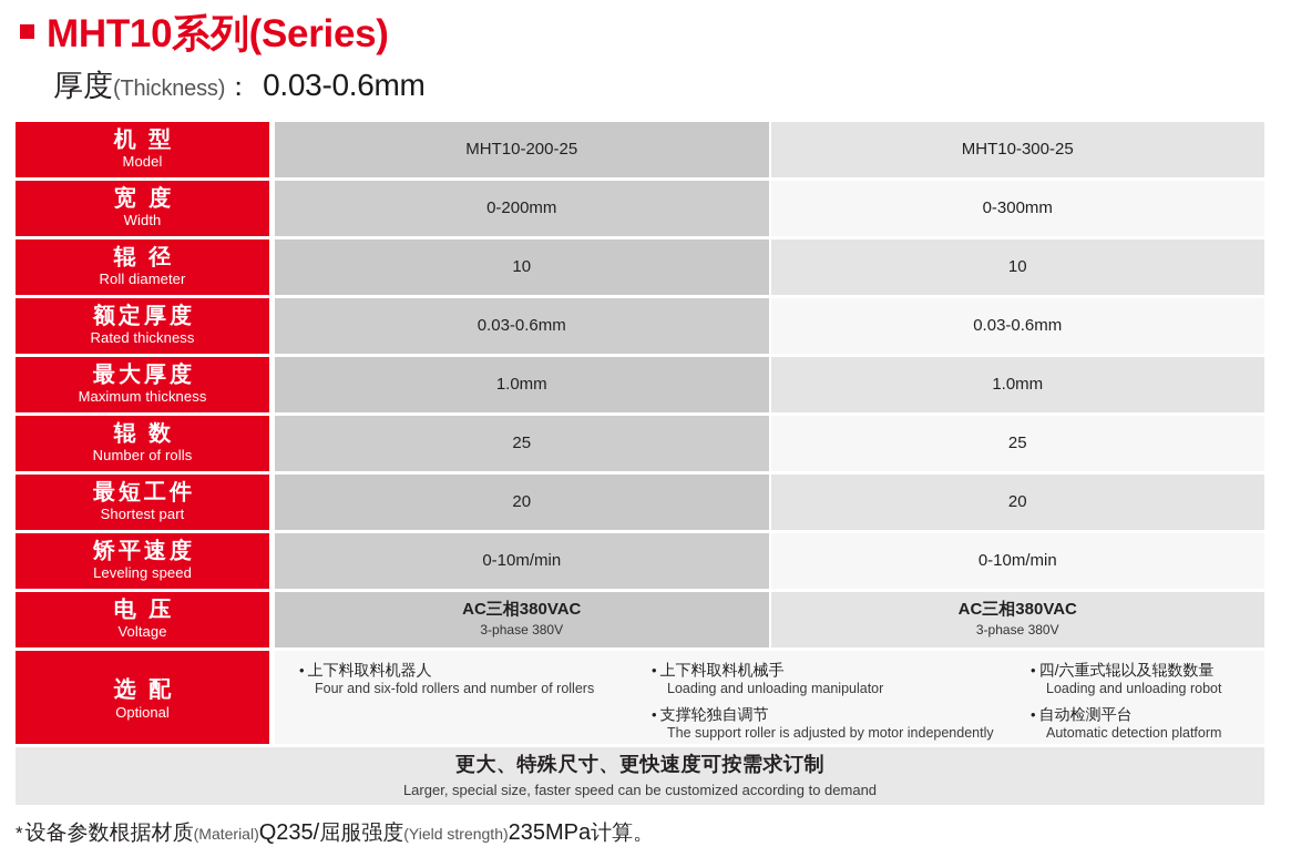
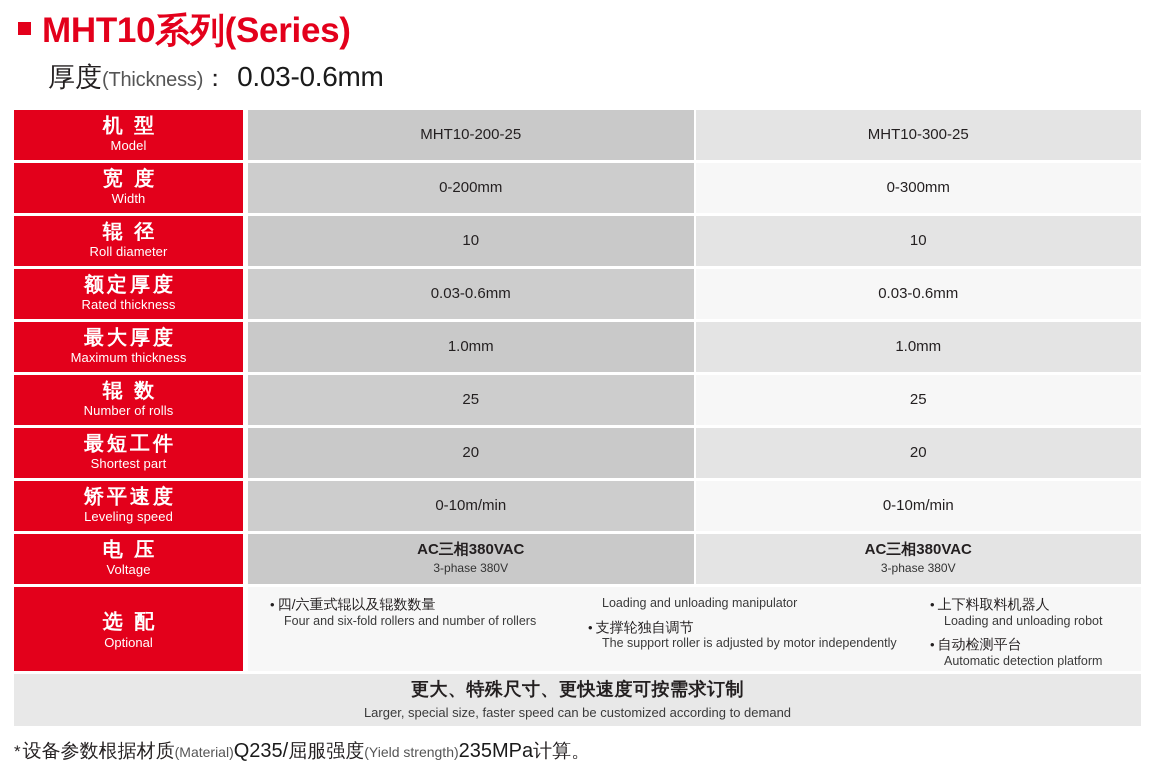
  MHT10系列(Series)
  厚度
  (Thickness)
  ：
  0.03-0.6mm
  机 型
  Model
  MHT10-200-25
  MHT10-300-25
  宽 度
  Width
  0-200mm
  0-300mm
  辊 径
  Roll diameter
  10
  10
  额定厚度
  Rated thickness
  0.03-0.6mm
  0.03-0.6mm
  最大厚度
  Maximum thickness
  1.0mm
  1.0mm
  辊 数
  Number of rolls
  25
  25
  最短工件
  Shortest part
  20
  20
  矫平速度
  Leveling speed
  0-10m/min
  0-10m/min
  电 压
  Voltage
  AC三相380VAC
  3-phase 380V
  AC三相380VAC
  3-phase 380V
  选 配
  Optional
- • 上下料取料机器人
+ • 四/六重式辊以及辊数数量
  Four and six-fold rollers and number of rollers
- • 上下料取料机械手
  Loading and unloading manipulator
  • 支撑轮独自调节
  The support roller is adjusted by motor independently
- • 四/六重式辊以及辊数数量
+ • 上下料取料机器人
  Loading and unloading robot
  • 自动检测平台
  Automatic detection platform
  更大、特殊尺寸、更快速度可按需求订制
  Larger, special size, faster speed can be customized according to demand
  *
  设备参数根据材质
  (Material)
  Q235/
  屈服强度
  (Yield strength)
  235MPa
  计算。
